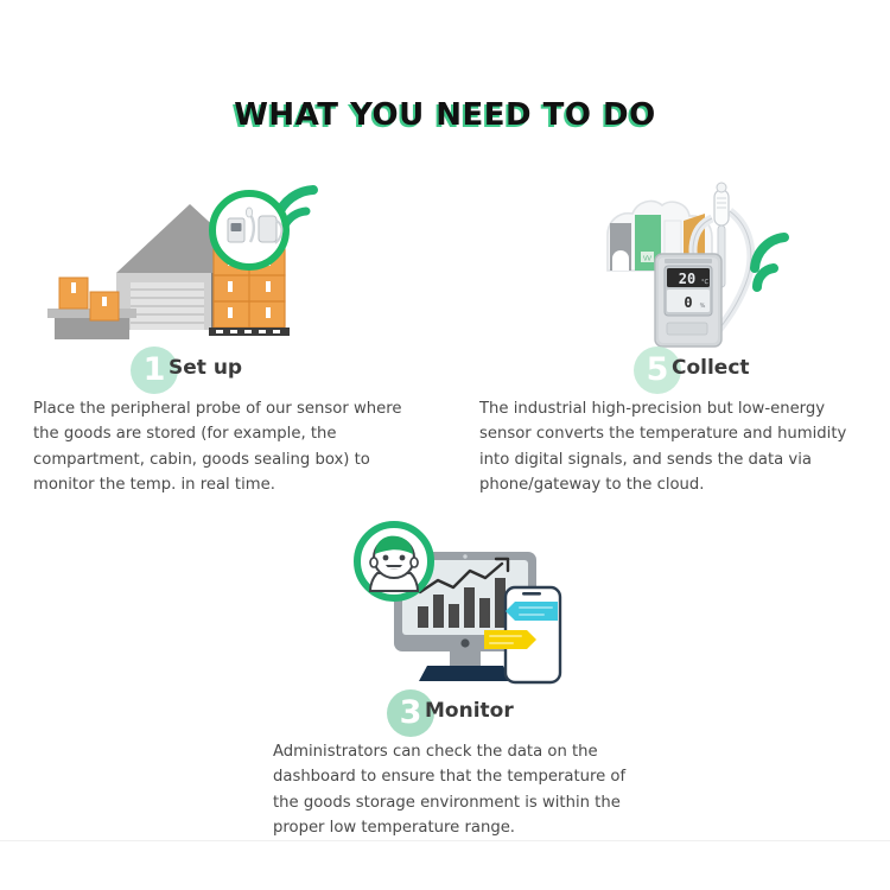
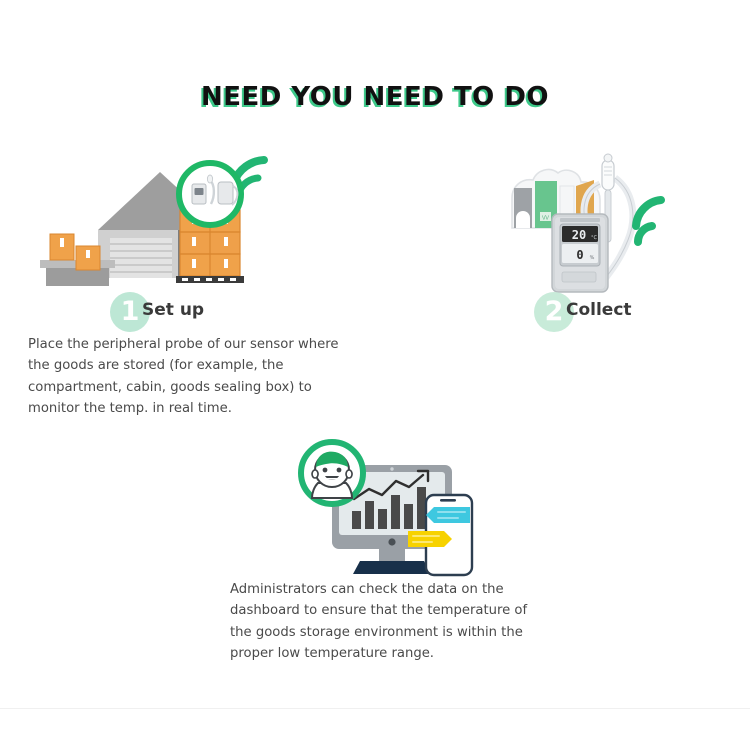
- WHAT YOU NEED TO DO
+ NEED YOU NEED TO DO
  1
  Set up
  Place the peripheral probe of our sensor where the goods are stored (for example, the compartment, cabin, goods sealing box) to monitor the temp. in real time.
  20
  0
- 5
+ 2
  Collect
- The industrial high-precision but low-energy sensor converts the temperature and humidity into digital signals, and sends the data via phone/gateway to the cloud.
- 3
- Monitor
  Administrators can check the data on the dashboard to ensure that the temperature of the goods storage environment is within the proper low temperature range.
